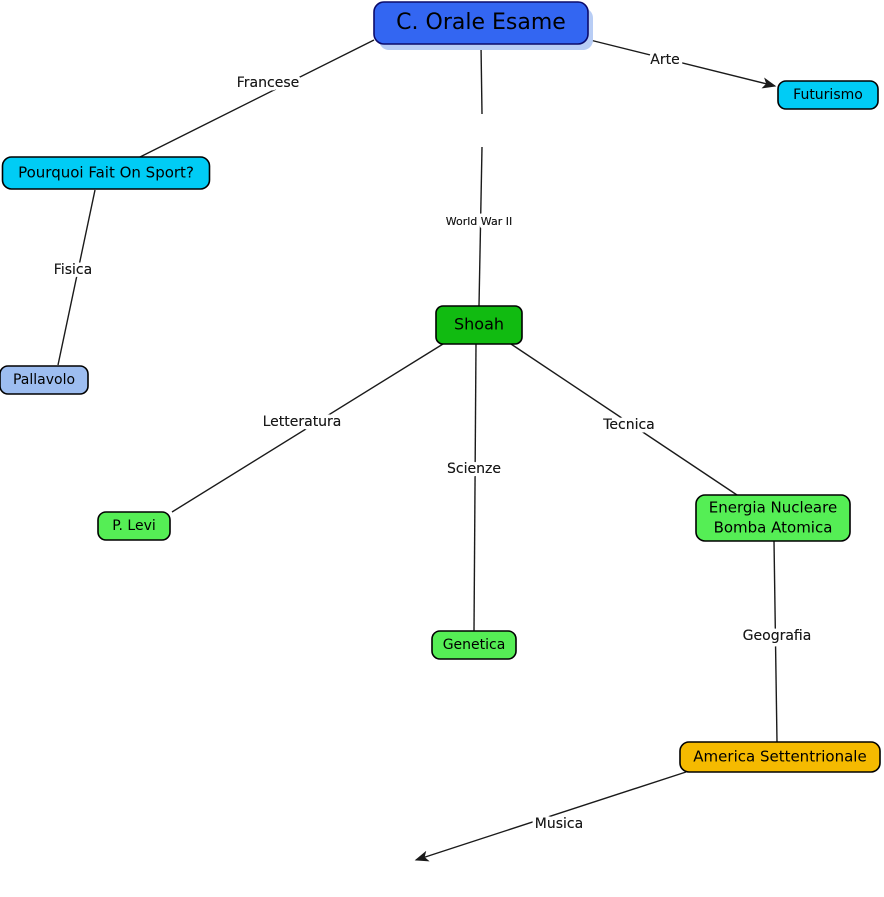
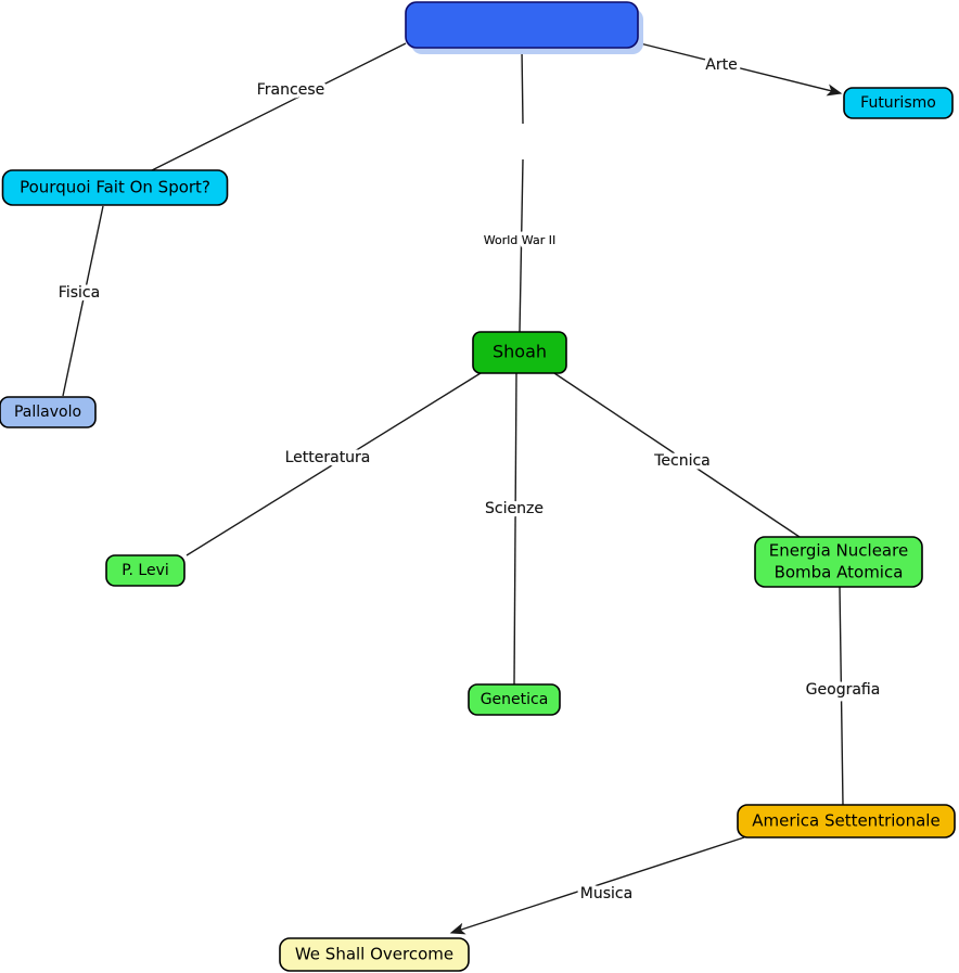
- C. Orale Esame
  Pourquoi Fait On Sport?
  Futurismo
  Pallavolo
  Shoah
  P. Levi
  Genetica
  Energia Nucleare
  Bomba Atomica
  America Settentrionale
+ We Shall Overcome
  Francese
  Arte
  Fisica
  World War II
  Letteratura
  Scienze
  Tecnica
  Geografia
  Musica
